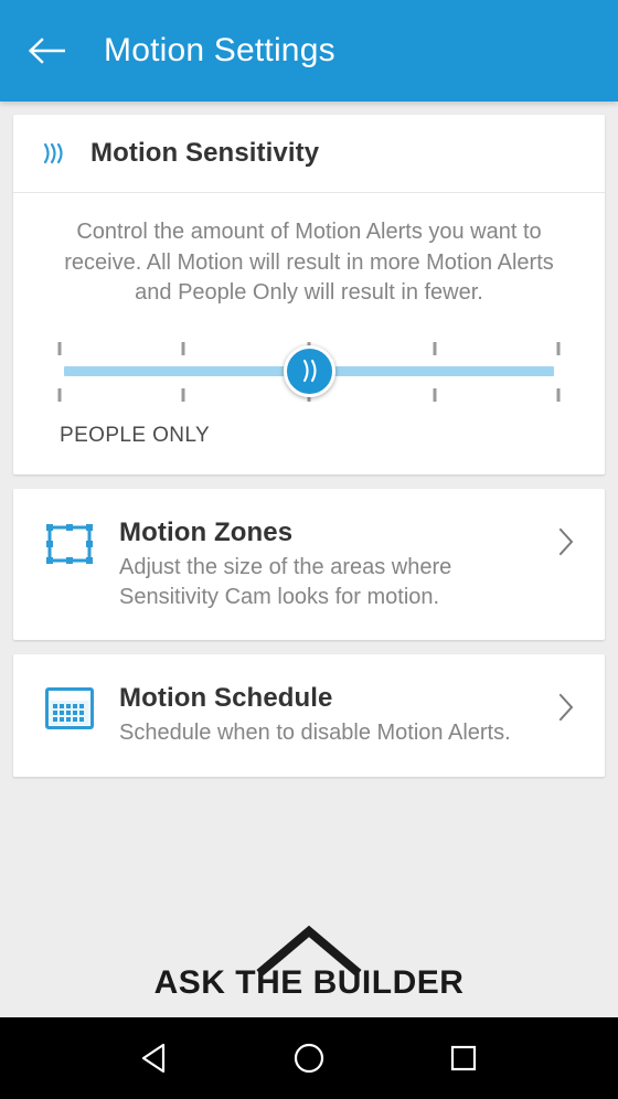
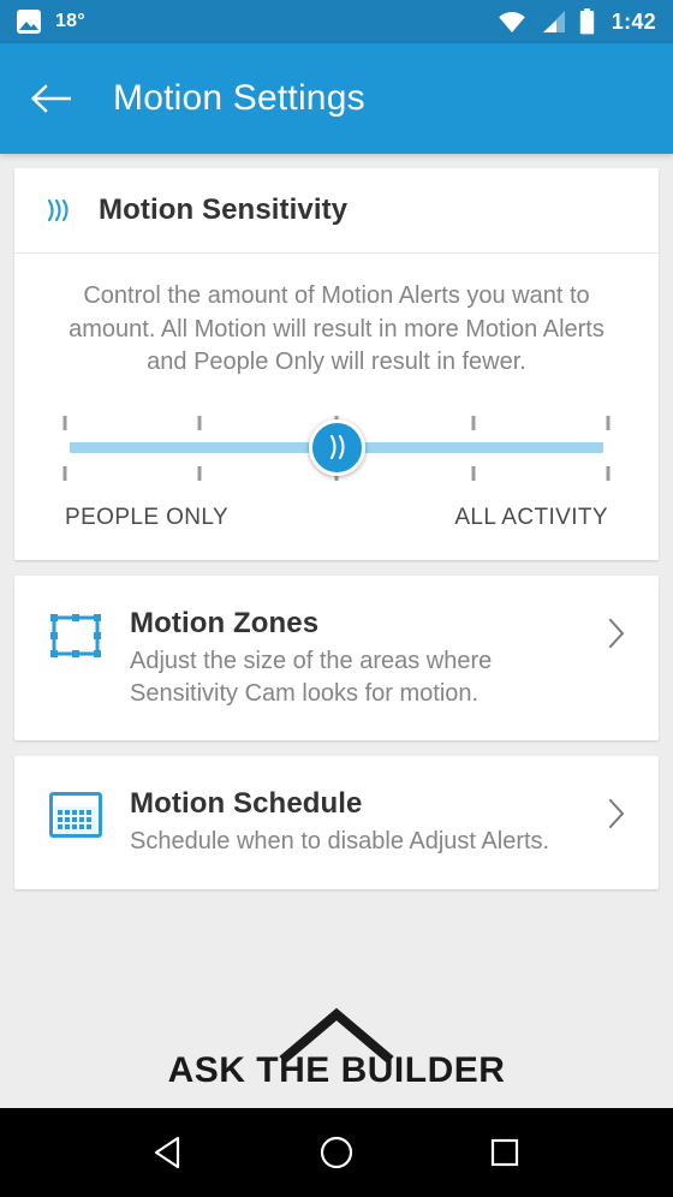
+ 18°
+ 1:42
  Motion Settings
  Motion Sensitivity
- Control the amount of Motion Alerts you want to receive. All Motion will result in more Motion Alerts and People Only will result in fewer.
+ Control the amount of Motion Alerts you want to amount. All Motion will result in more Motion Alerts and People Only will result in fewer.
  PEOPLE ONLY
+ ALL ACTIVITY
  Motion Zones
  Adjust the size of the areas where Sensitivity Cam looks for motion.
  Motion Schedule
- Schedule when to disable Motion Alerts.
+ Schedule when to disable Adjust Alerts.
  ASK THE BUILDER
